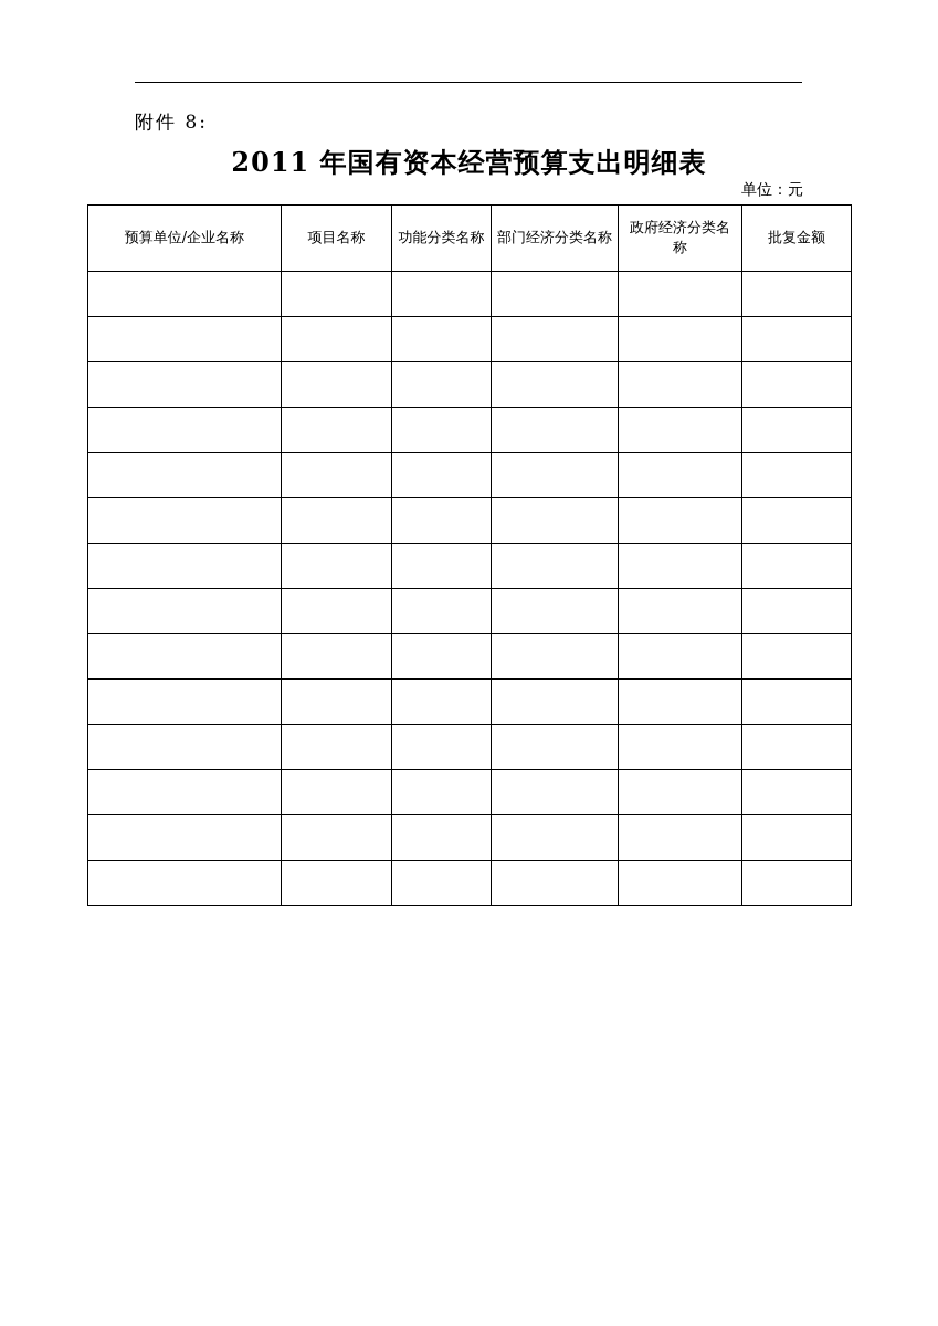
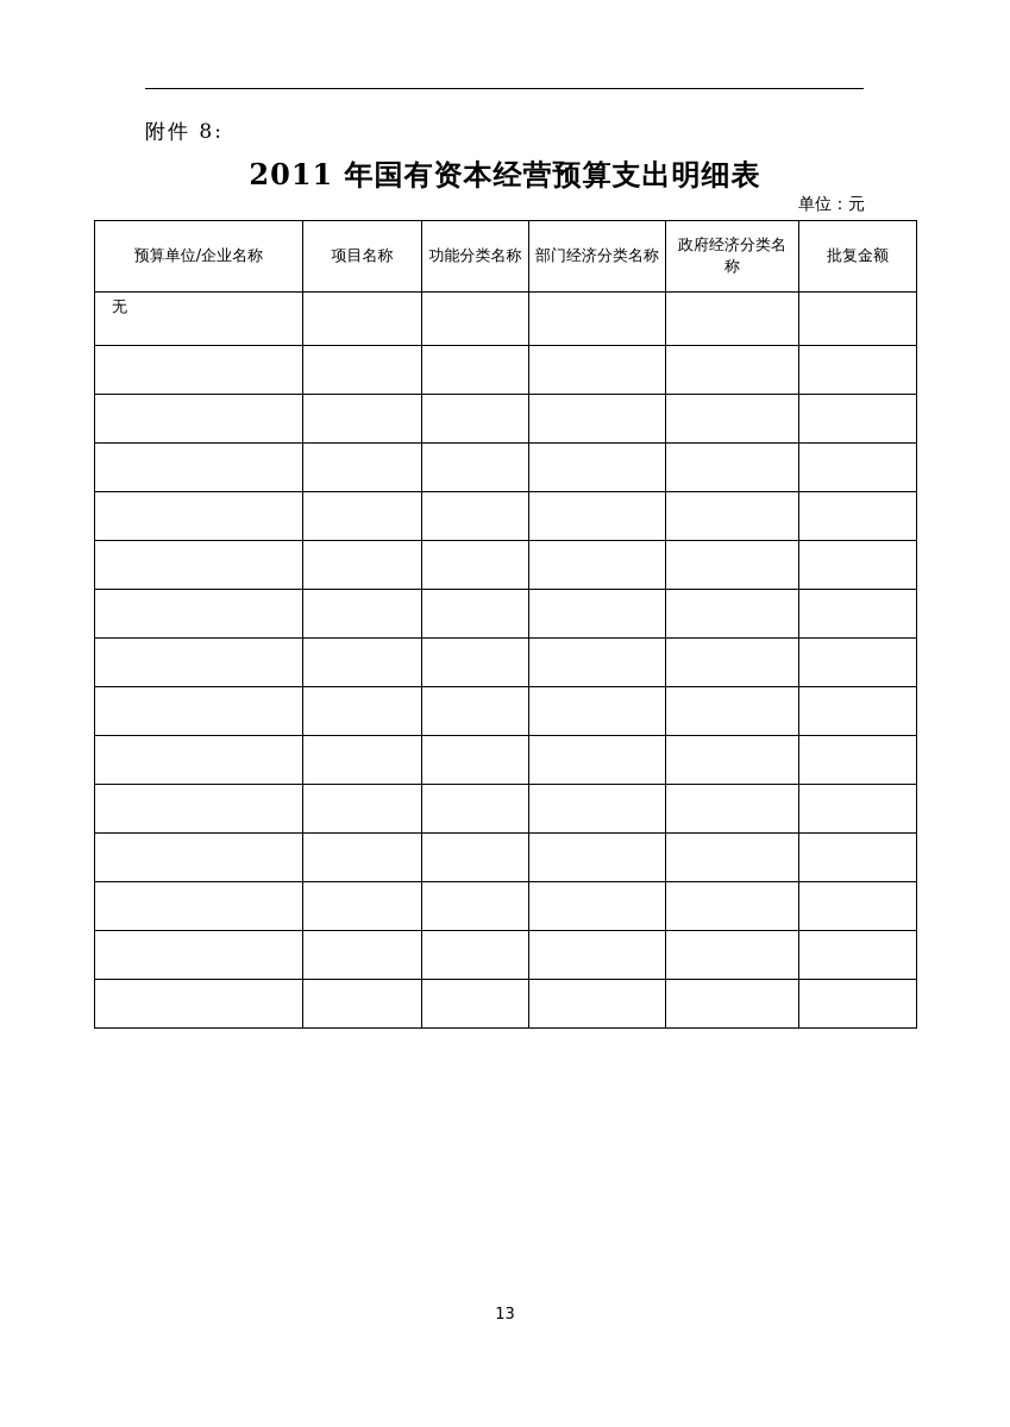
  附件 8:
  2011 年国有资本经营预算支出明细表
  单位：元
  预算单位/企业名称	项目名称	功能分类名称	部门经济分类名称	政府经济分类名称	批复金额
+ 无
+ 13
